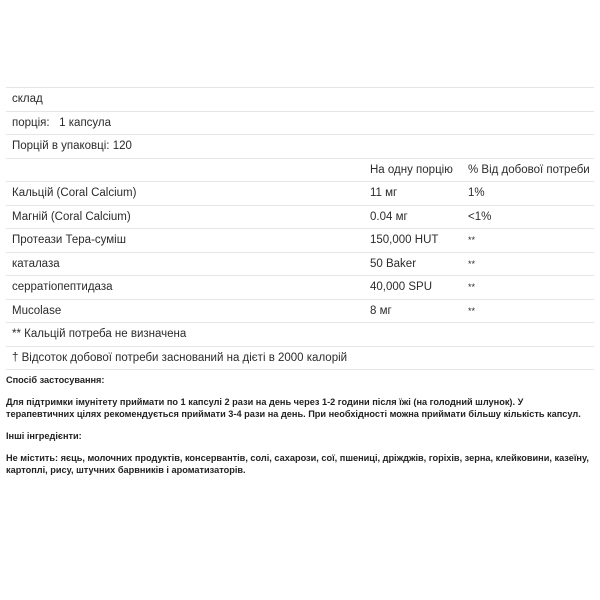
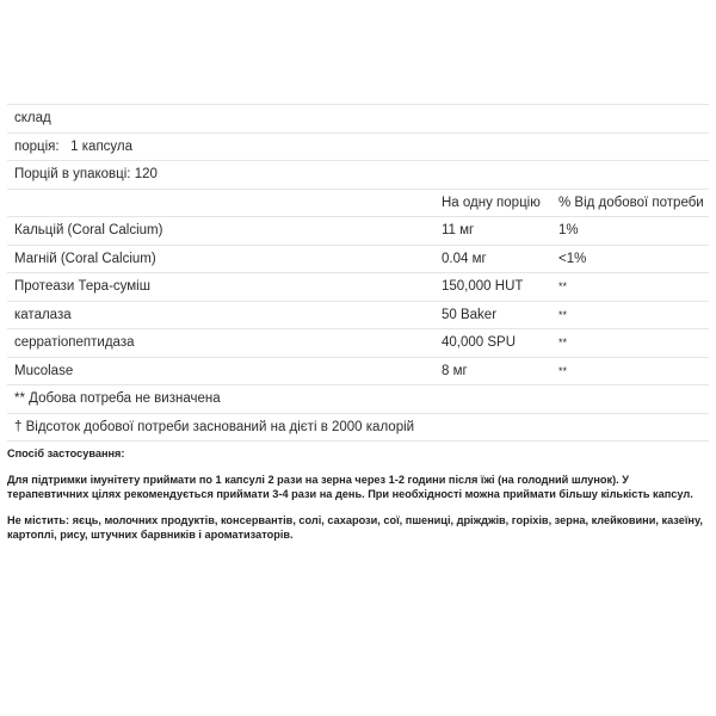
  склад
  порція: 1 капсула
  Порцій в упаковці: 120
  	На одну порцію	% Від добової потреби
  Кальцій (Coral Calcium)	11 мг	1%
  Магній (Coral Calcium)	0.04 мг	<1%
  Протеази Тера-суміш	150,000 HUT	**
  каталаза	50 Baker	**
  серратіопептидаза	40,000 SPU	**
  Mucolase	8 мг	**
- ** Кальцій потреба не визначена
+ ** Добова потреба не визначена
  † Відсоток добової потреби заснований на дієті в 2000 калорій
  Спосіб застосування:
- Для підтримки імунітету приймати по 1 капсулі 2 рази на день через 1-2 години після їжі (на голодний шлунок). У терапевтичних цілях рекомендується приймати 3-4 рази на день. При необхідності можна приймати більшу кількість капсул.
+ Для підтримки імунітету приймати по 1 капсулі 2 рази на зерна через 1-2 години після їжі (на голодний шлунок). У терапевтичних цілях рекомендується приймати 3-4 рази на день. При необхідності можна приймати більшу кількість капсул.
- Інші інгредієнти:
  Не містить: яєць, молочних продуктів, консервантів, солі, сахарози, сої, пшениці, дріжджів, горіхів, зерна, клейковини, казеїну, картоплі, рису, штучних барвників і ароматизаторів.
